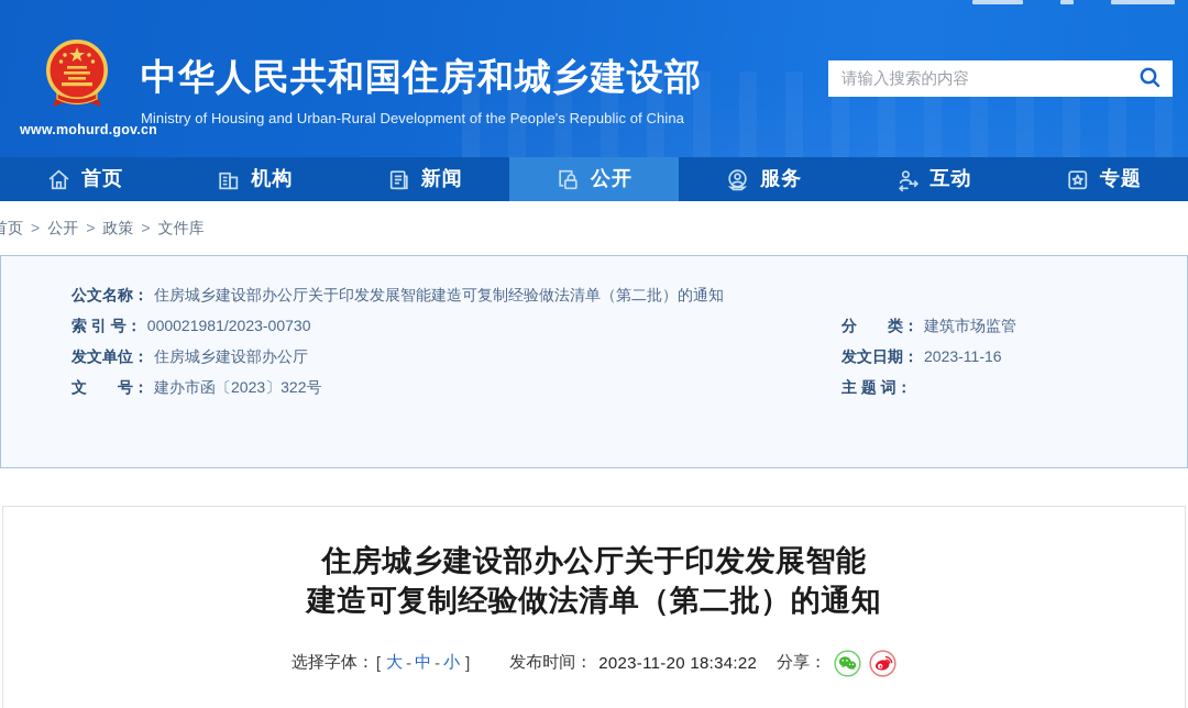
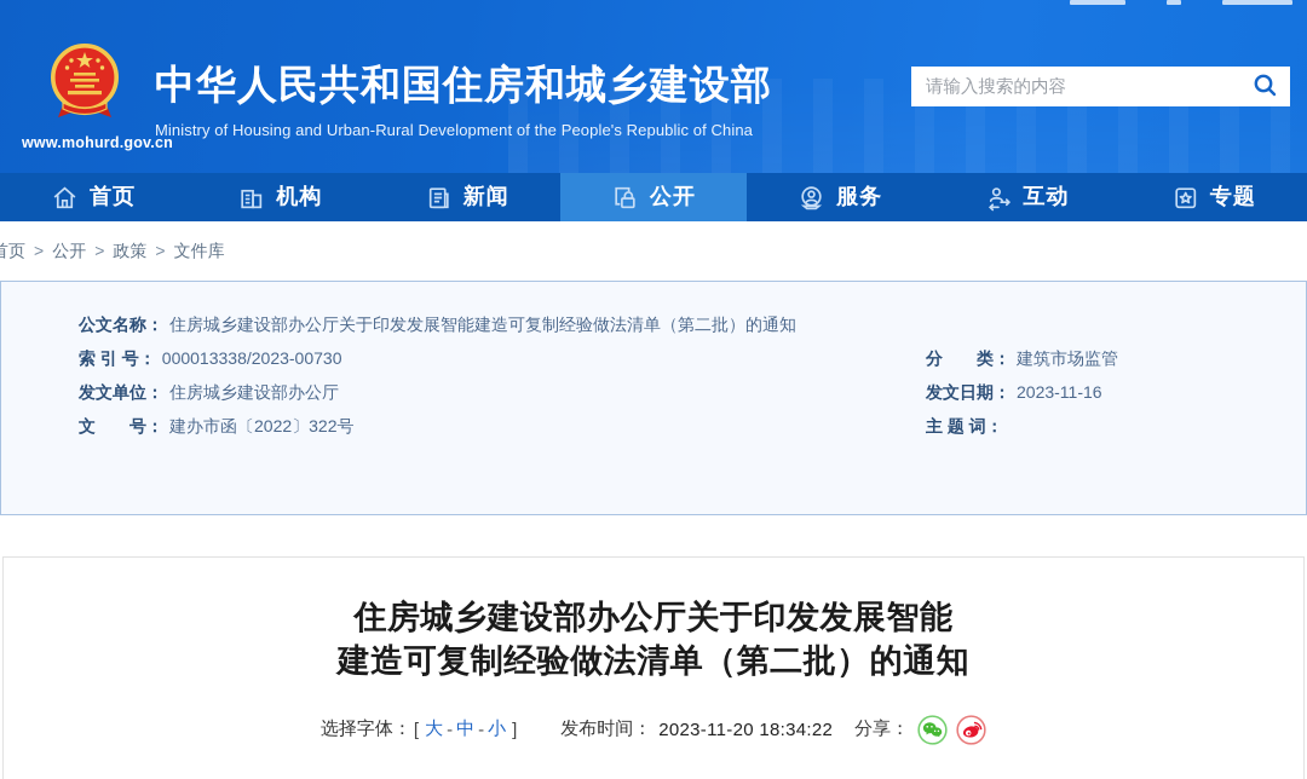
  www.mohurd.gov.
  中华人民共和国住房和城乡建设部
  Ministry of Housing and Urban-Rural Development of the People's Republic of China
  请输入搜索的内容
  首页
  机构
  新闻
  公开
  服务
  互动
  专题
  首页 > 公开 > 政策 > 文件库
  公文名称： 住房城乡建设部办公厅关于印发发展智能建造可复制经验做法清单（第二批）的通知
- 索 引 号： 000021981/2023-00730
+ 索 引 号： 000013338/2023-00730
  分 类： 建筑市场监管
  发文单位： 住房城乡建设部办公厅
  发文日期： 2023-11-16
- 文 号： 建办市函〔2023〕322号
+ 文 号： 建办市函〔2022〕322号
  主 题 词：
  住房城乡建设部办公厅关于印发发展智能
  建造可复制经验做法清单（第二批）的通知
  选择字体：
  [
  大
  -
  中
  -
  小
  ]
  发布时间：
  2023-11-20 18:34:22
  分享：
